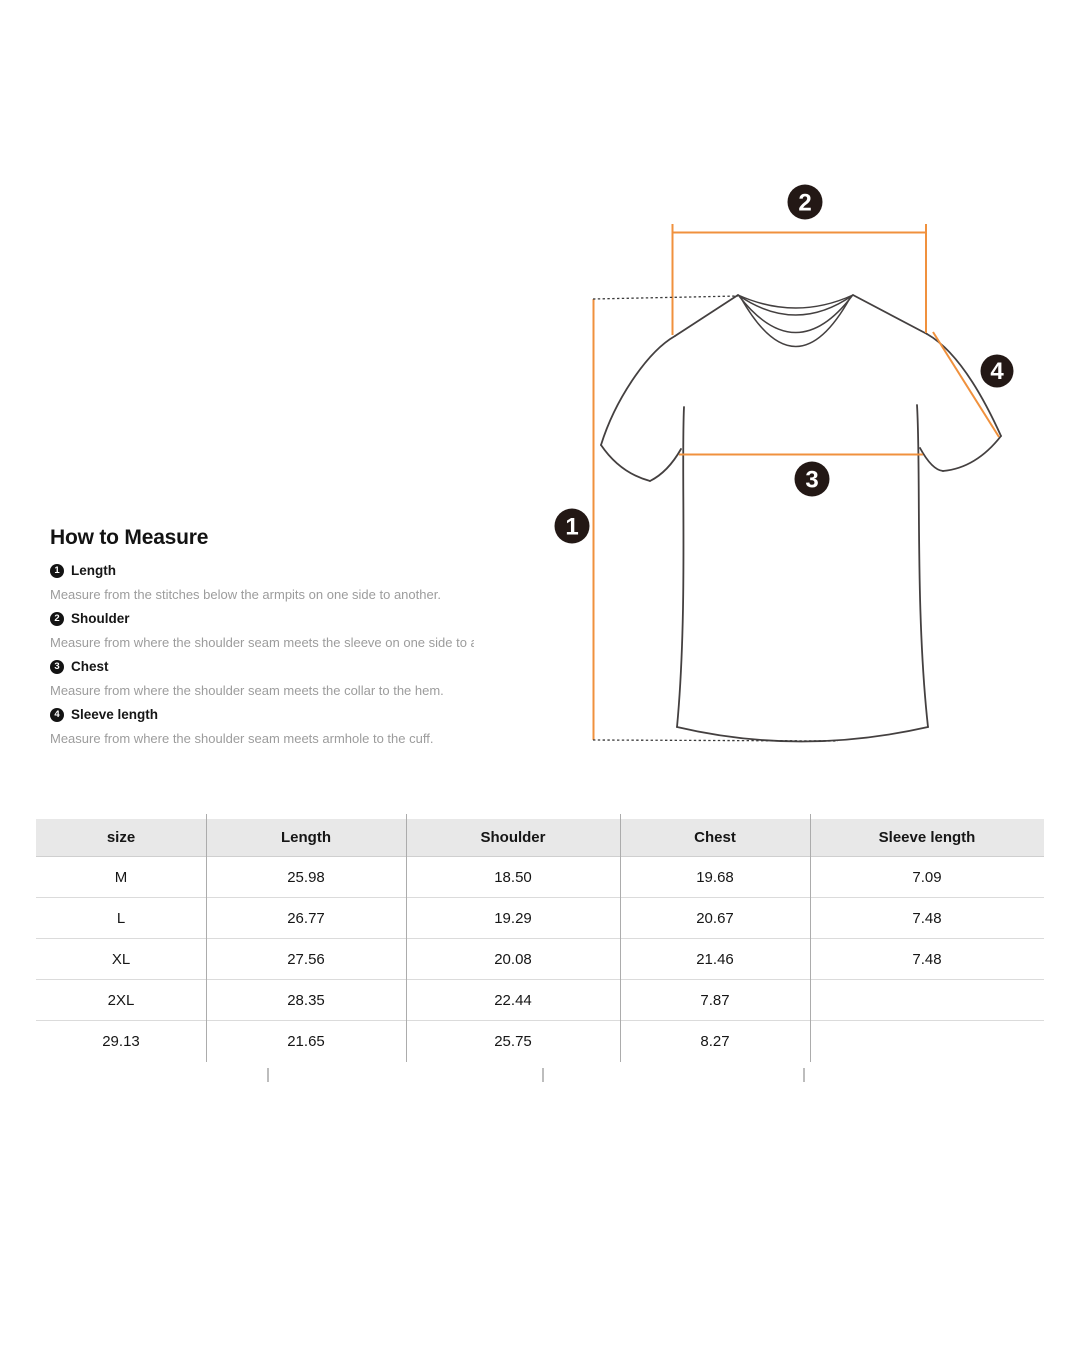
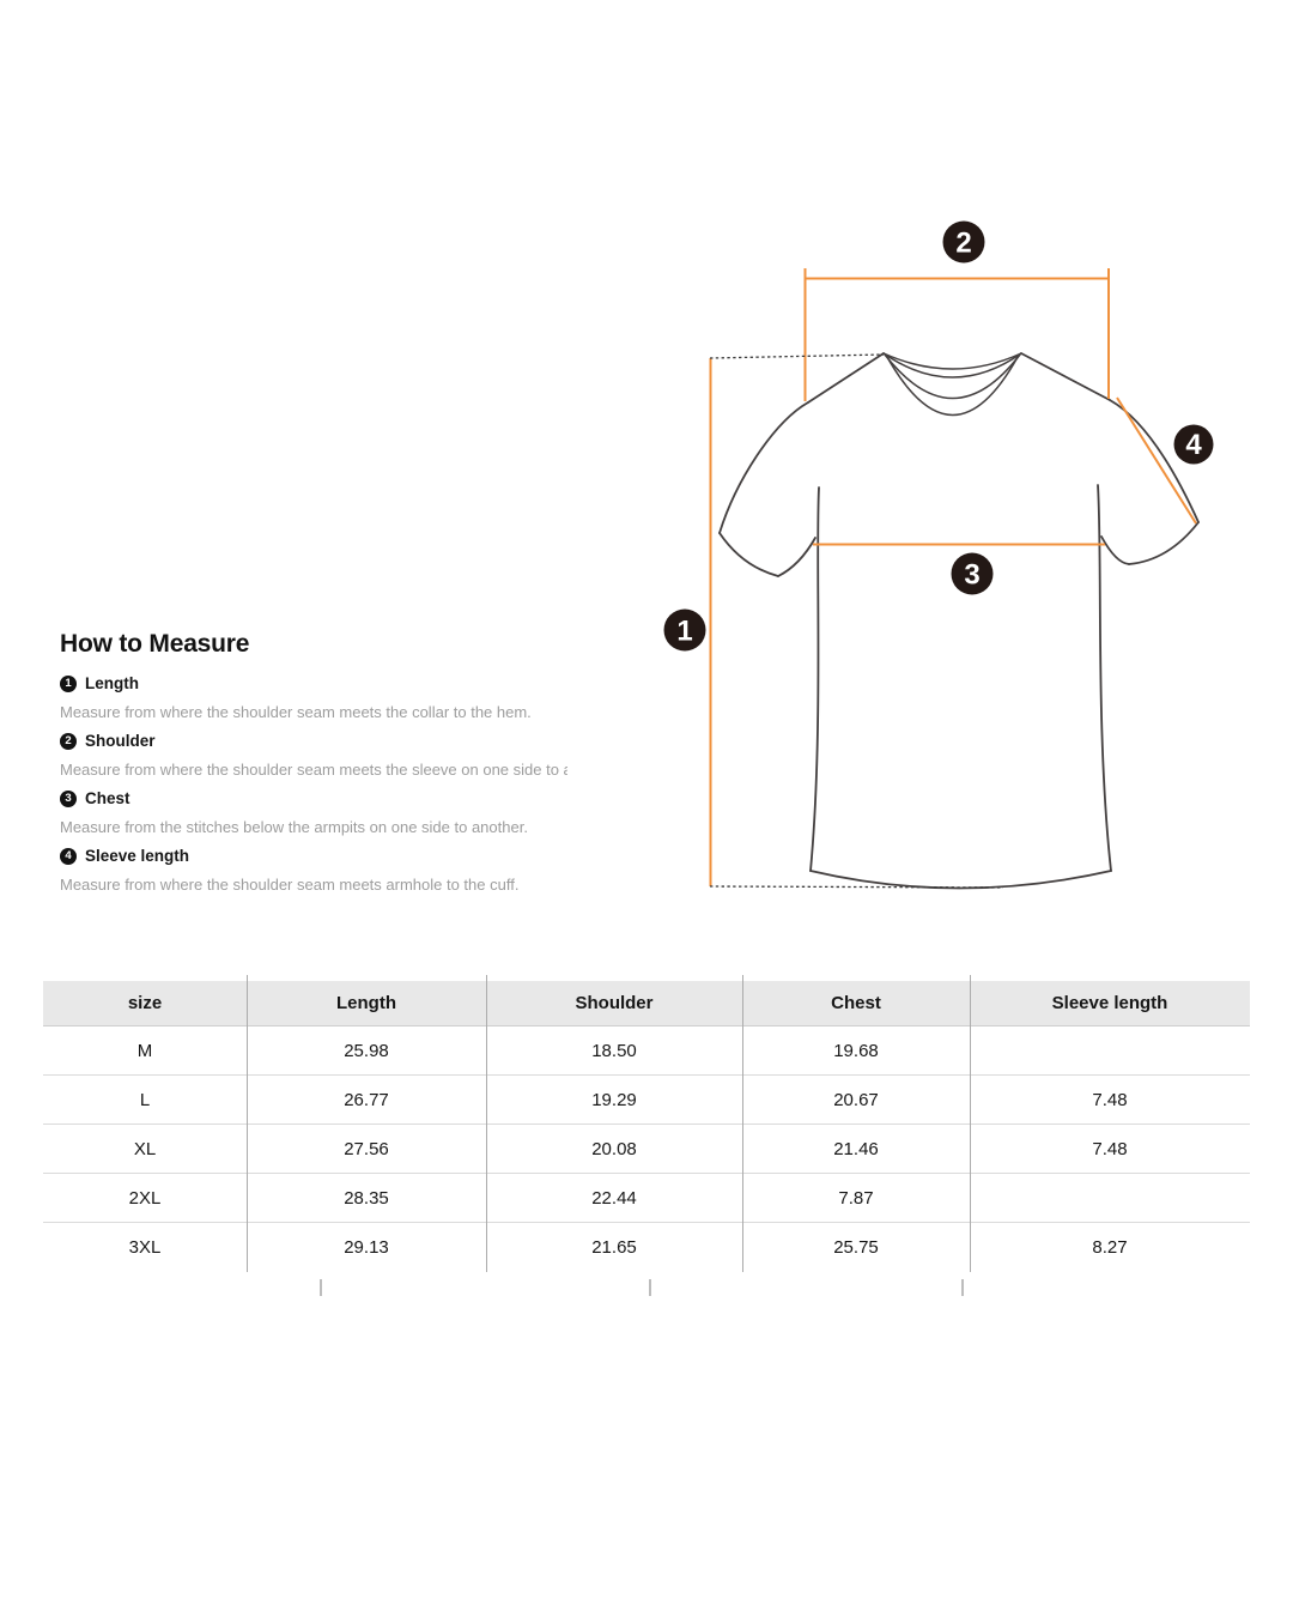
  1
  2
  3
  4
  How to Measure
  1
  Length
- Measure from the stitches below the armpits on one side to another.
+ Measure from where the shoulder seam meets the collar to the hem.
  2
  Shoulder
  Measure from where the shoulder seam meets the sleeve on one side to
  3
  Chest
- Measure from where the shoulder seam meets the collar to the hem.
+ Measure from the stitches below the armpits on one side to another.
  4
  Sleeve length
  Measure from where the shoulder seam meets armhole to the cuff.
  size
  Length
  Shoulder
  Chest
  Sleeve length
  M
  25.98
  18.50
  19.68
- 7.09
  L
  26.77
  19.29
  20.67
  7.48
  XL
  27.56
  20.08
  21.46
  7.48
  2XL
  28.35
  22.44
  7.87
+ 3XL
  29.13
  21.65
  25.75
  8.27
